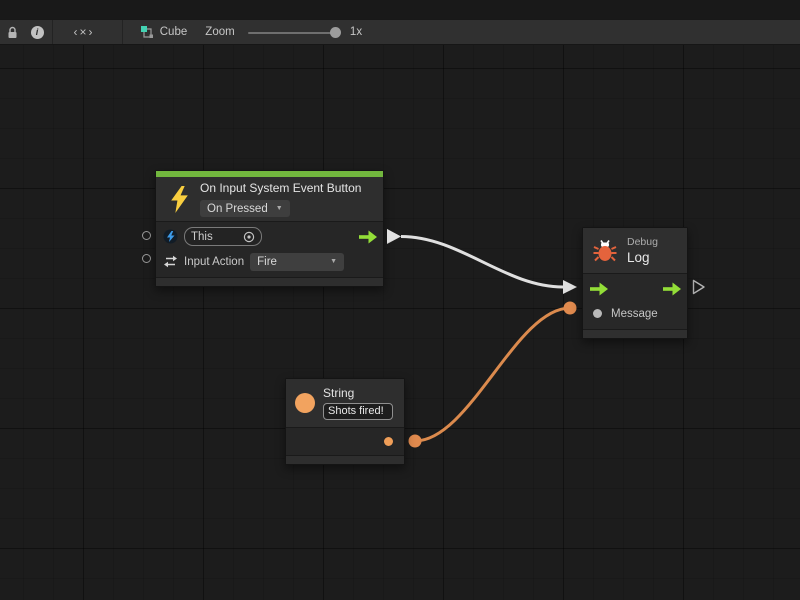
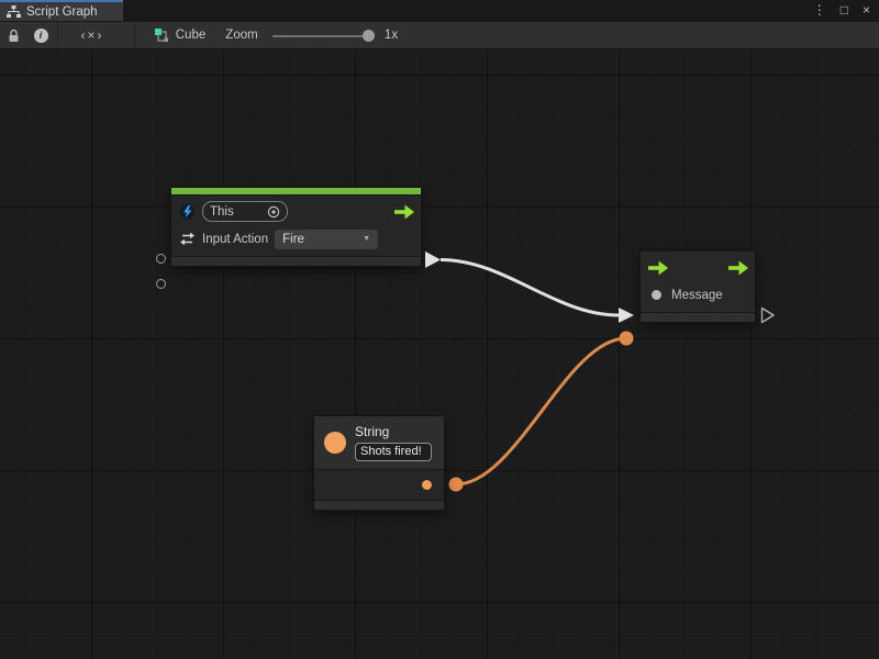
+ Script Graph
+ ⋮
+ □
+ ×
  i
  ‹×›
  Cube
  Zoom
  1x
- On Input System Event Button
- On Pressed
  This
  Input Action
  Fire
- Debug
- Log
  Message
  String
  Shots fired!
